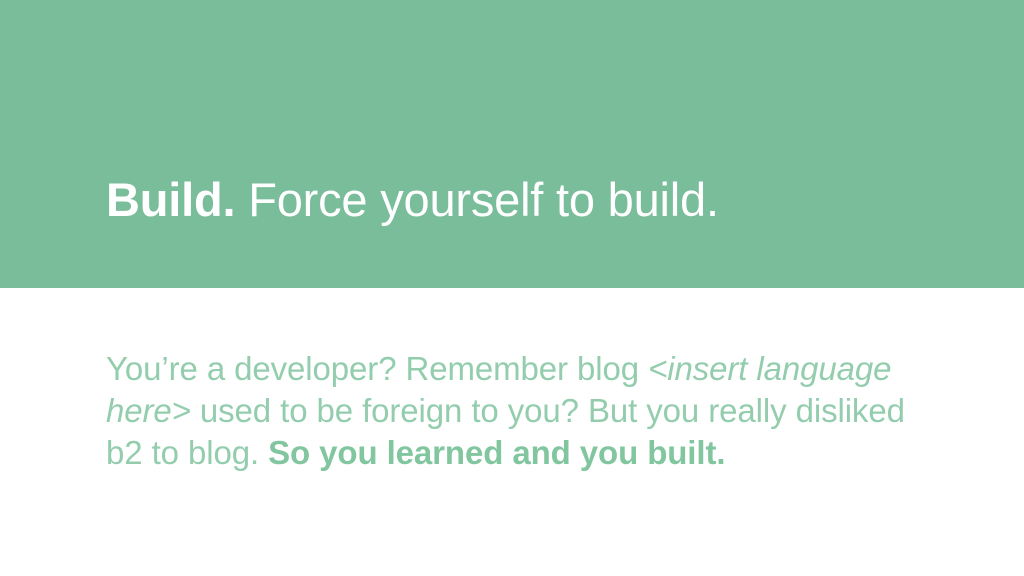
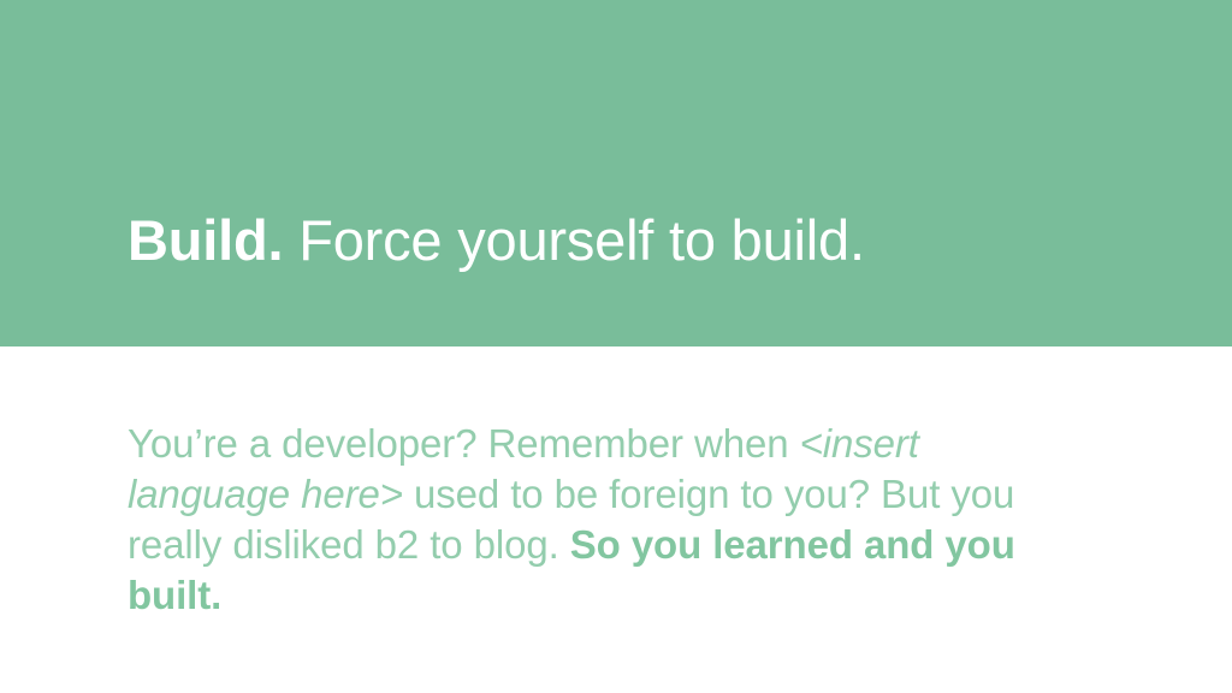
  Build. Force yourself to build.
- You’re a developer? Remember blog <insert language here> used to be foreign to you? But you really disliked b2 to blog. So you learned and you built.
+ You’re a developer? Remember when <insert language here> used to be foreign to you? But you really disliked b2 to blog. So you learned and you built.
